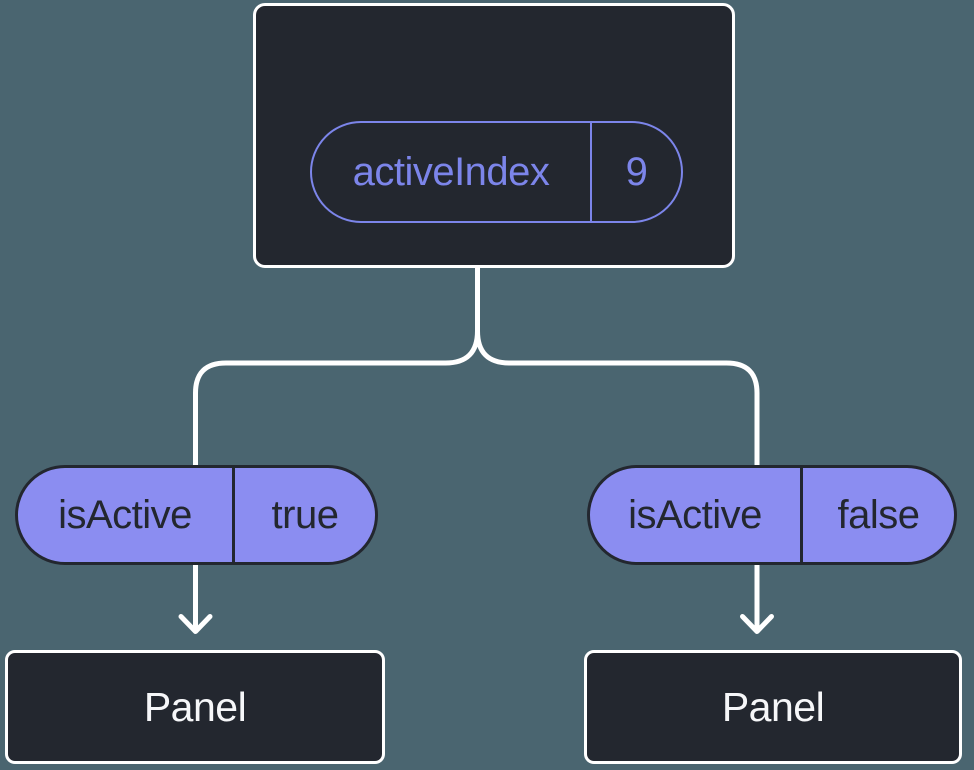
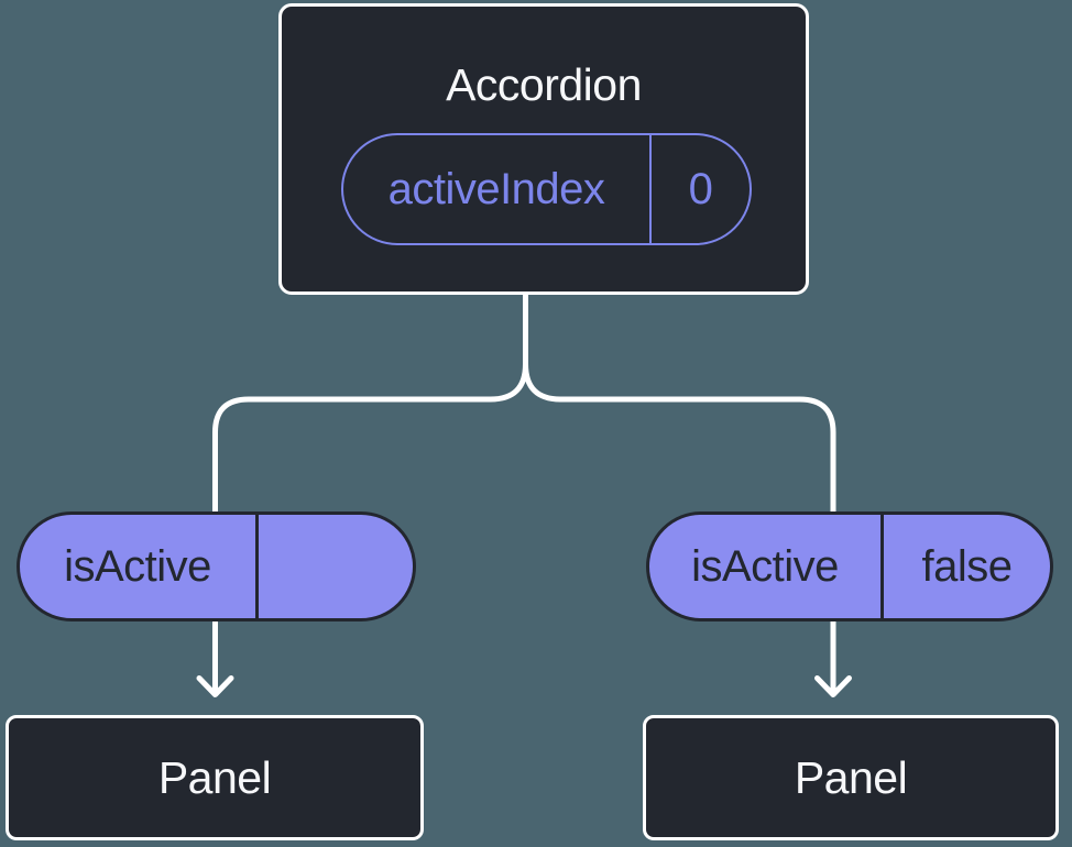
+ Accordion
  activeIndex
- 9
+ 0
  isActive
- true
  isActive
  false
  Panel
  Panel
